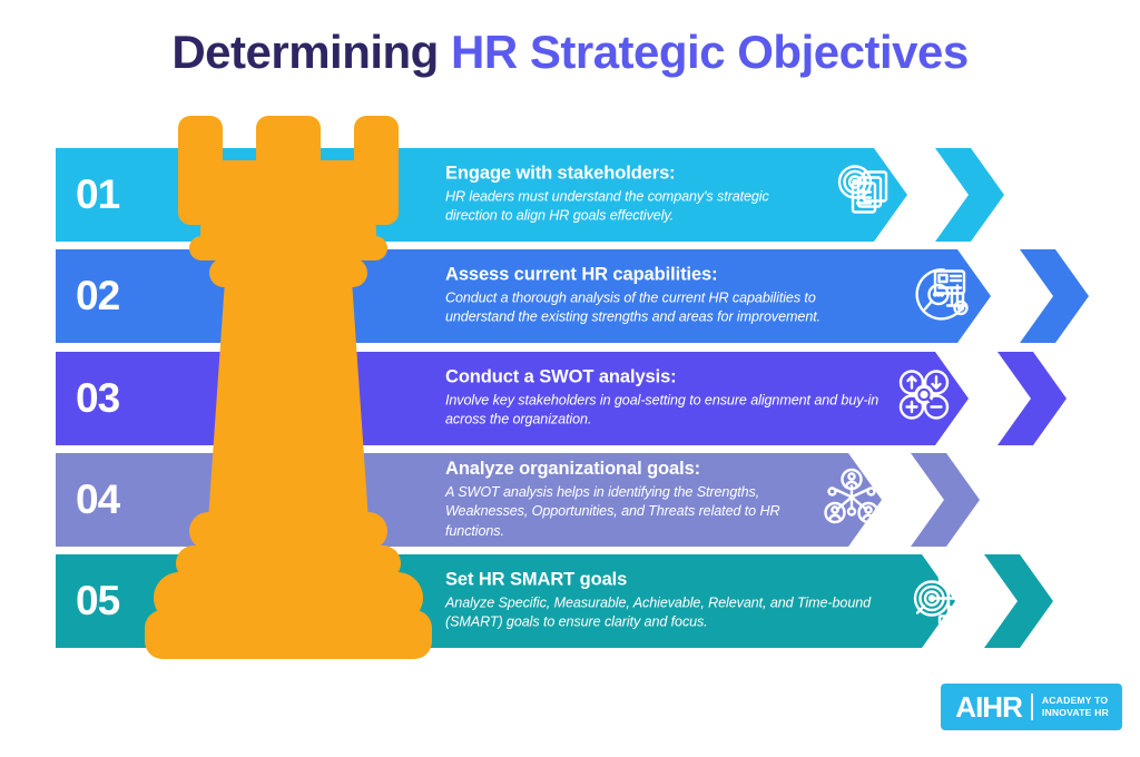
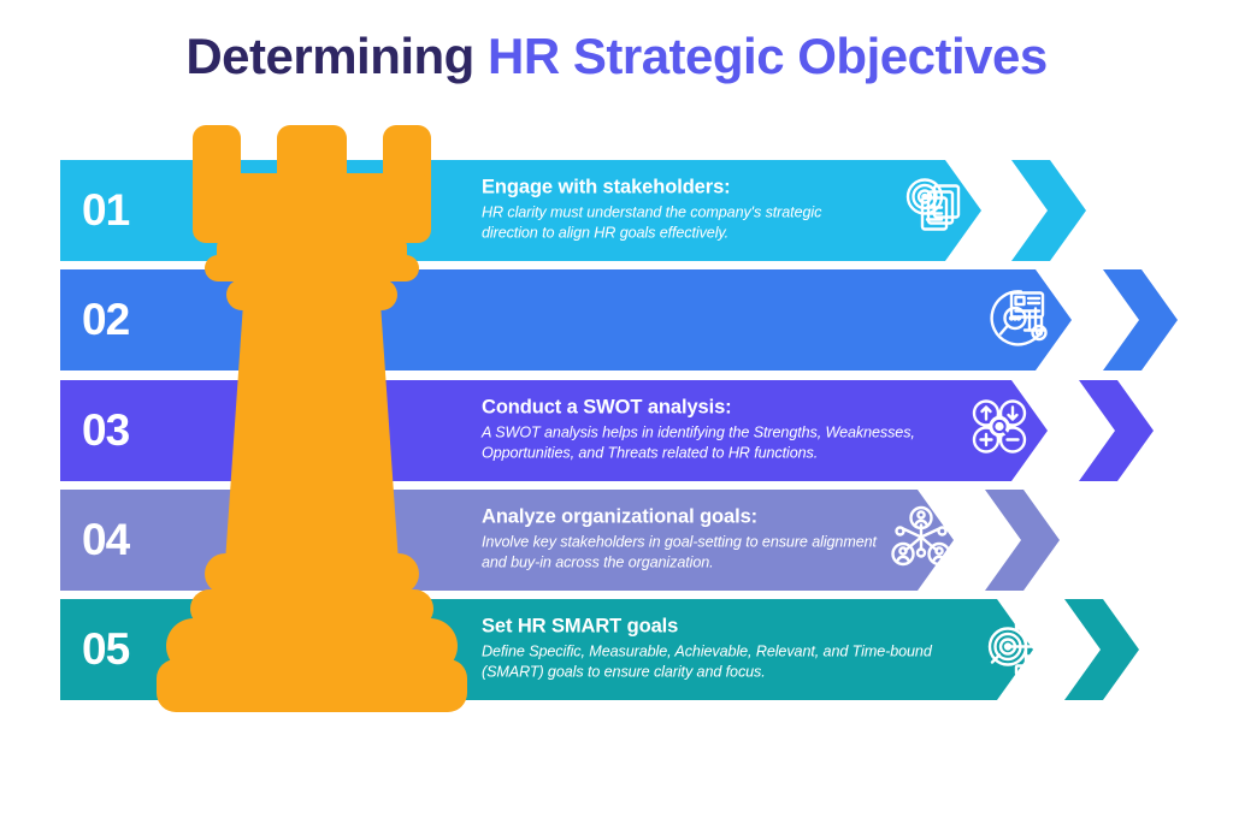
  Determining HR Strategic Objectives
  01
  Engage with stakeholders:
- HR leaders must understand the company's strategic direction to align HR goals effectively.
+ HR clarity must understand the company's strategic direction to align HR goals effectively.
  02
- Assess current HR capabilities:
- Conduct a thorough analysis of the current HR capabilities to understand the existing strengths and areas for improvement.
  03
  Conduct a SWOT analysis:
- Involve key stakeholders in goal-setting to ensure alignment and buy-in across the organization.
+ A SWOT analysis helps in identifying the Strengths, Weaknesses, Opportunities, and Threats related to HR functions.
  04
  Analyze organizational goals:
- A SWOT analysis helps in identifying the Strengths, Weaknesses, Opportunities, and Threats related to HR functions.
+ Involve key stakeholders in goal-setting to ensure alignment and buy-in across the organization.
  05
  Set HR SMART goals
- Analyze Specific, Measurable, Achievable, Relevant, and Time-bound (SMART) goals to ensure clarity and focus.
+ Define Specific, Measurable, Achievable, Relevant, and Time-bound (SMART) goals to ensure clarity and focus.
- AIHR
- ACADEMY TO
- INNOVATE HR
